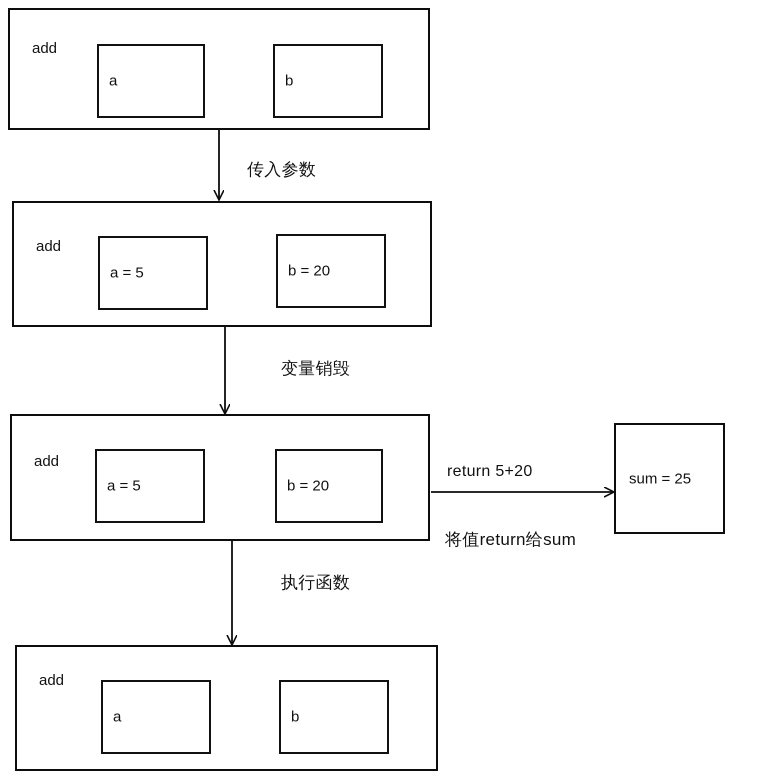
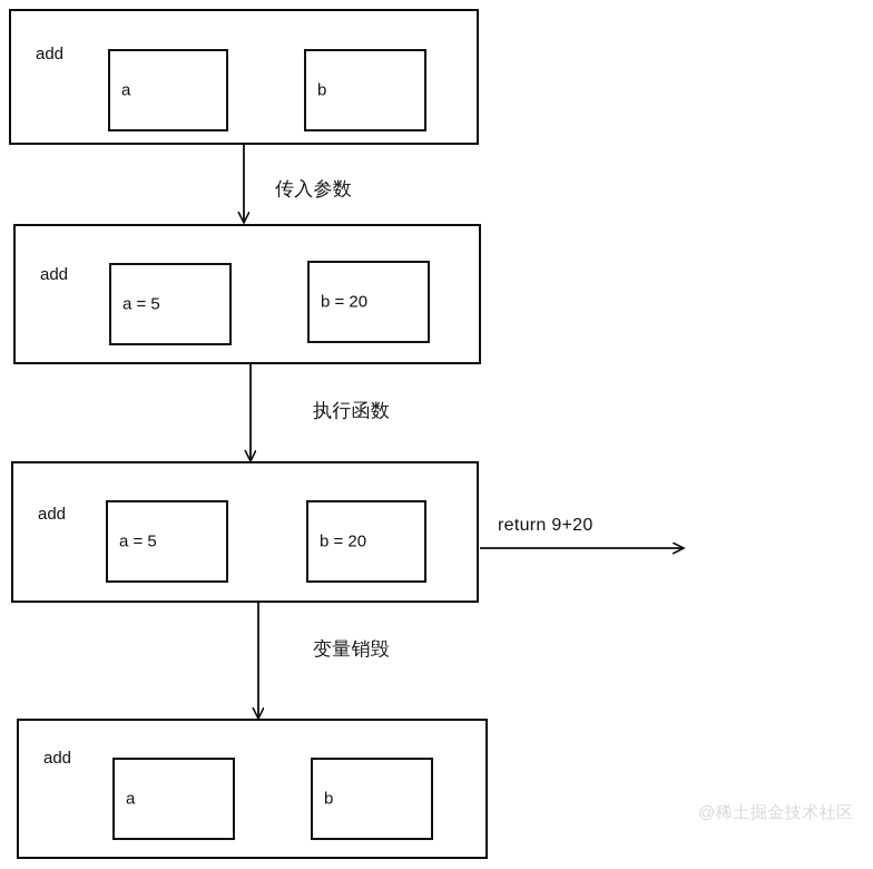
  add
  a
  b
  传入参数
  add
  a = 5
  b = 20
- 变量销毁
+ 执行函数
  add
  a = 5
  b = 20
- return 5+20
+ return 9+20
- 将值return给sum
- sum = 25
- 执行函数
+ 变量销毁
  add
  a
  b
+ @稀土掘金技术社区
